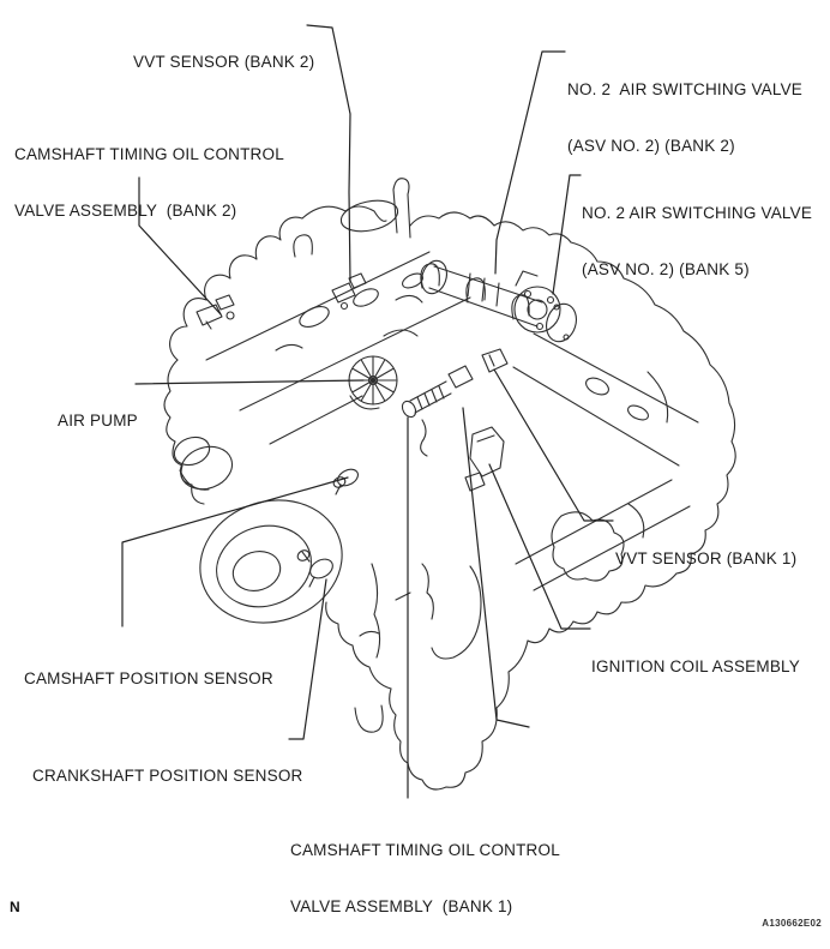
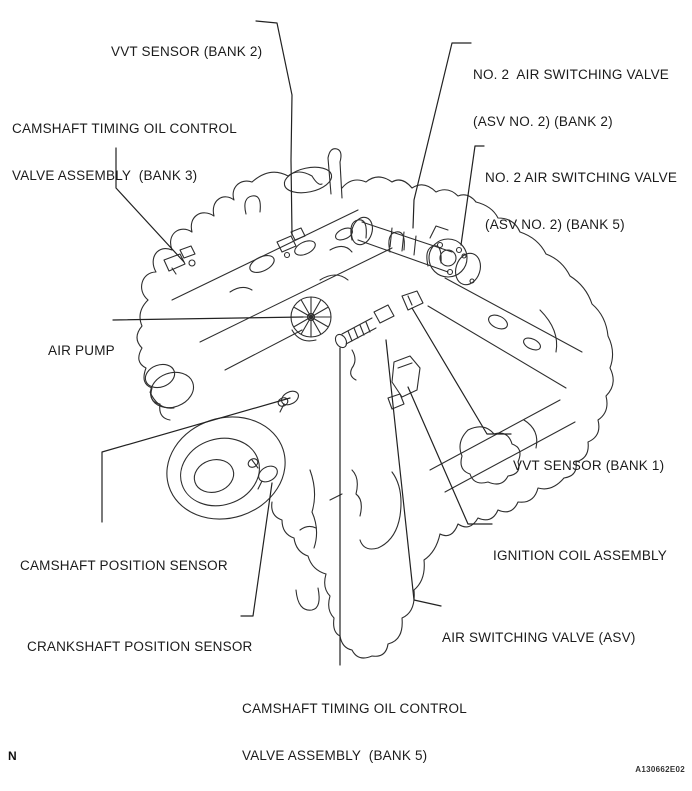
  VVT SENSOR (BANK 2)
  NO. 2 AIR SWITCHING VALVE
  (ASV NO. 2) (BANK 2)
  CAMSHAFT TIMING OIL CONTROL
- VALVE ASSEMBLY (BANK 2)
+ VALVE ASSEMBLY (BANK 3)
  NO. 2 AIR SWITCHING VALVE
  (ASV NO. 2) (BANK 5)
  AIR PUMP
  VVT SENSOR (BANK 1)
  CAMSHAFT POSITION SENSOR
  IGNITION COIL ASSEMBLY
  CRANKSHAFT POSITION SENSOR
+ AIR SWITCHING VALVE (ASV)
  CAMSHAFT TIMING OIL CONTROL
- VALVE ASSEMBLY (BANK 1)
+ VALVE ASSEMBLY (BANK 5)
  N
  A130662E02
